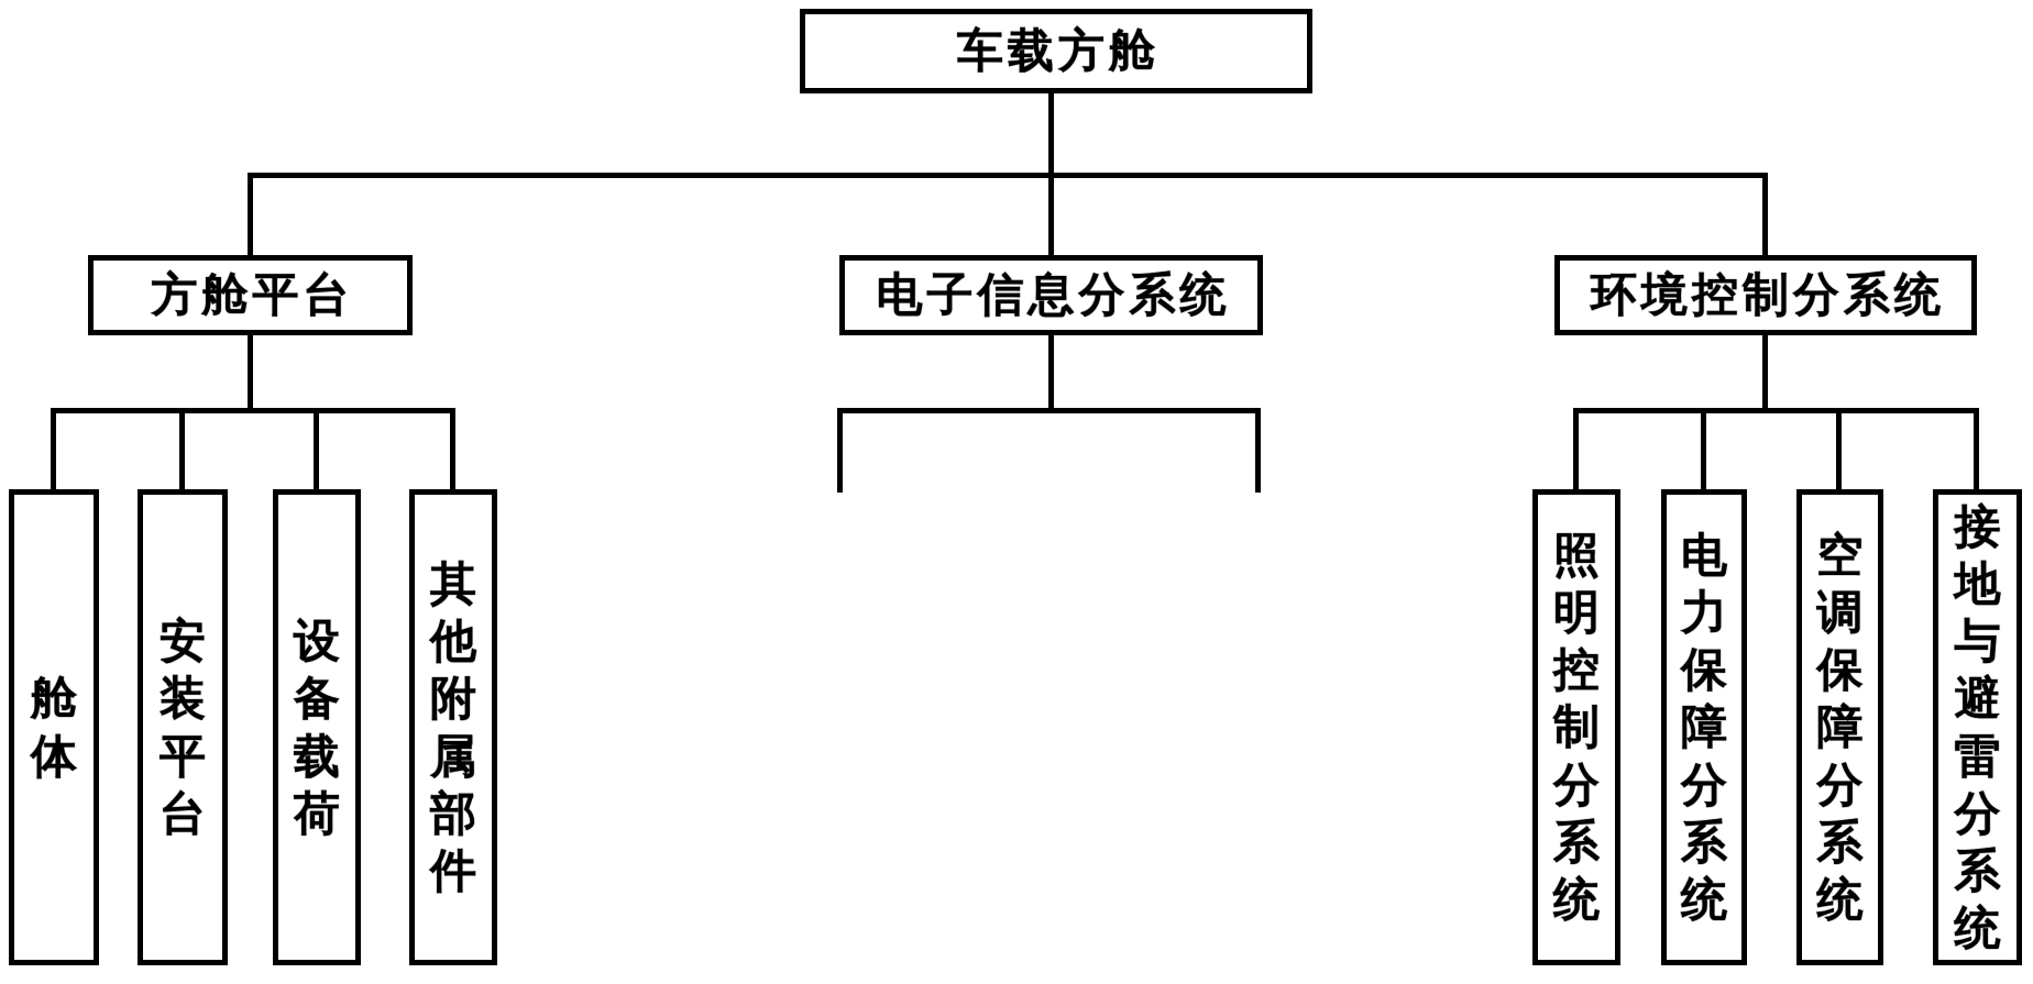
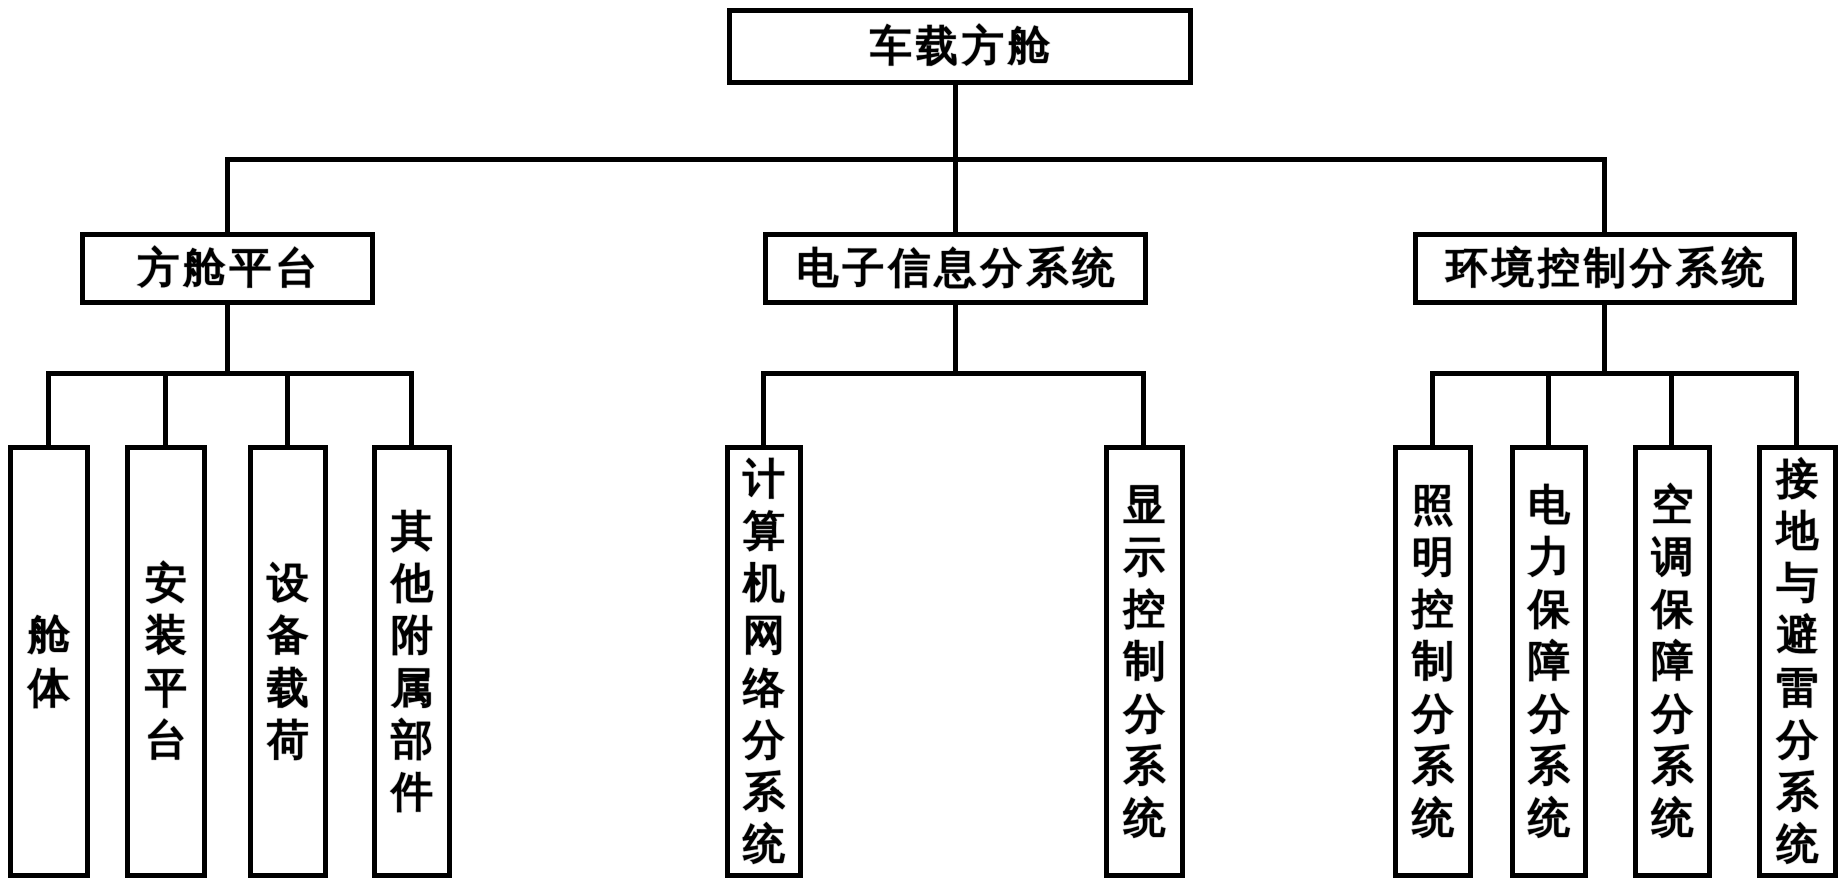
  车载方舱
  方舱平台
  电子信息分系统
  环境控制分系统
  舱体
  安装平台
  设备载荷
  其他附属部件
+ 计算机网络分系统
+ 显示控制分系统
  照明控制分系统
  电力保障分系统
  空调保障分系统
  接地与避雷分系统
